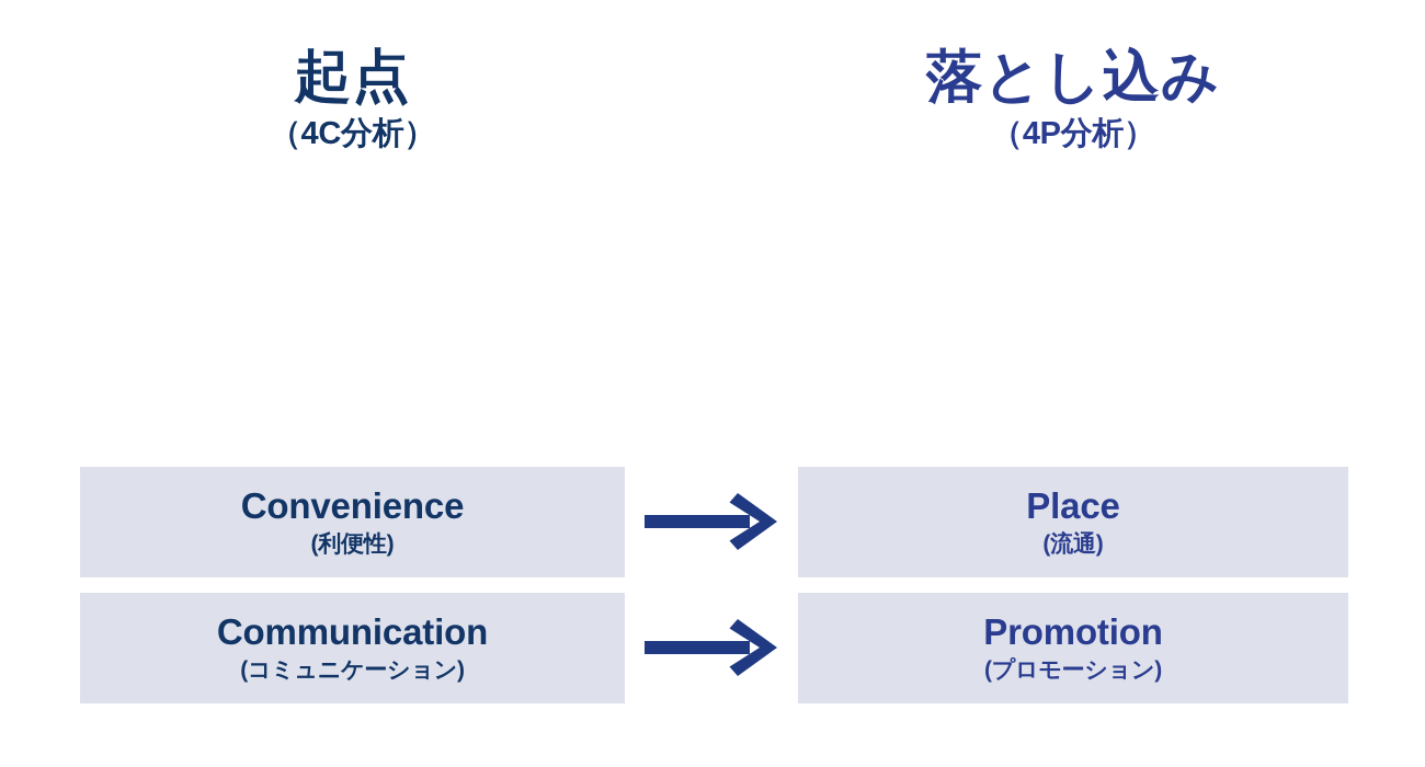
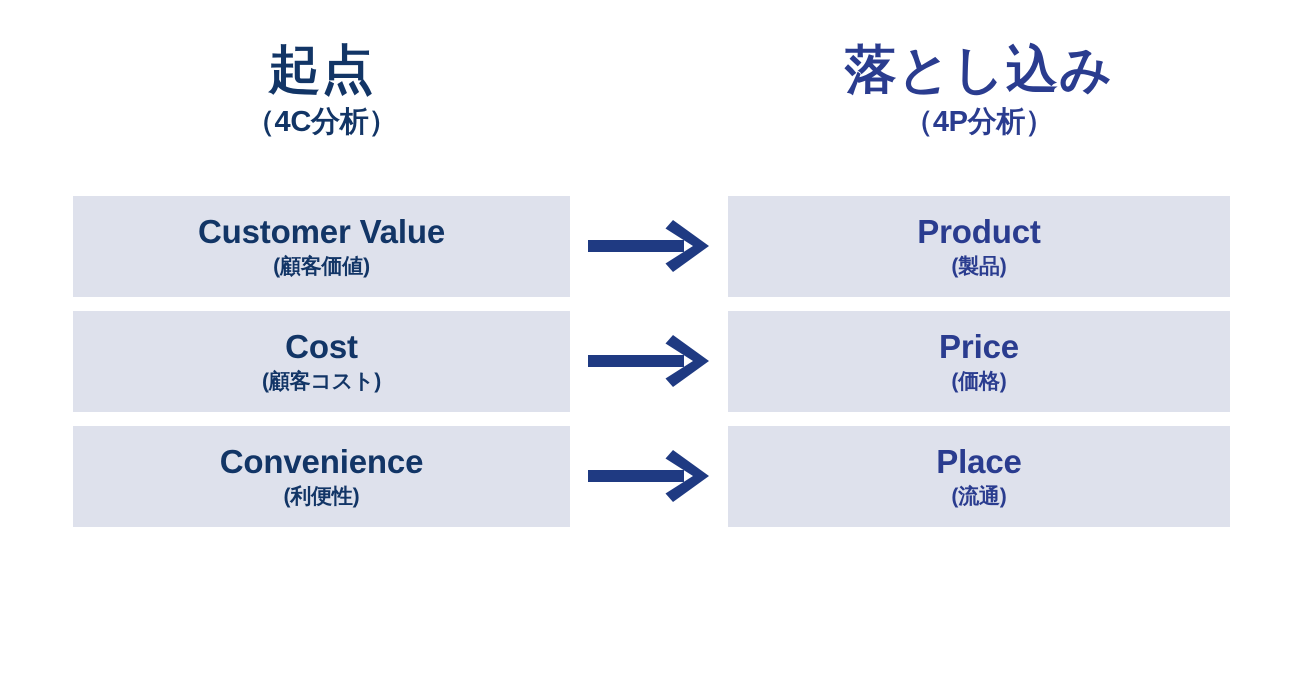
  起点
  （4C分析）
  落とし込み
  （4P分析）
+ Customer Value
+ (顧客価値)
+ Product
+ (製品)
+ Cost
+ (顧客コスト)
+ Price
+ (価格)
  Convenience
  (利便性)
  Place
  (流通)
- Communication
- (コミュニケーション)
- Promotion
- (プロモーション)
